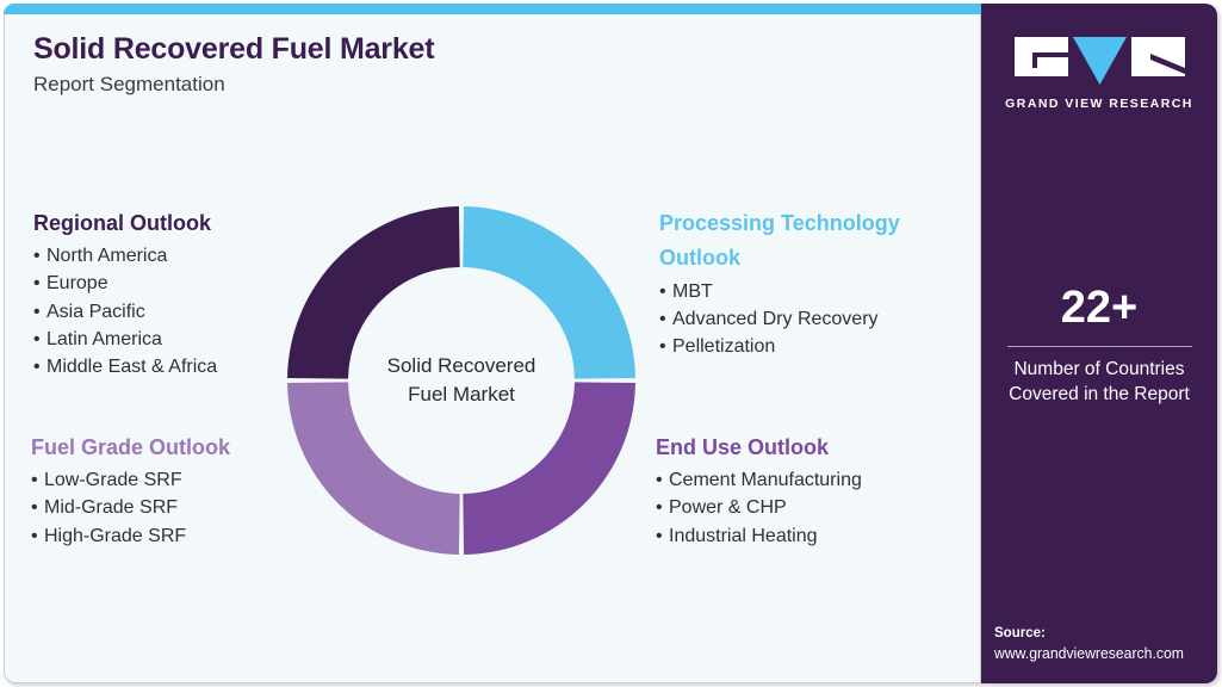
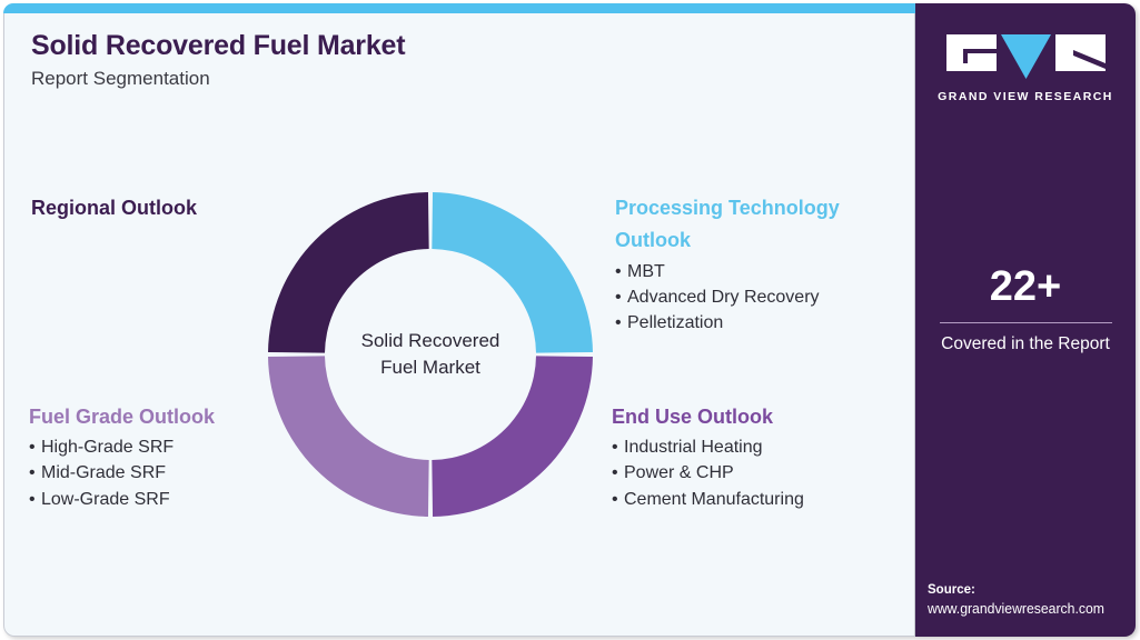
  Solid Recovered Fuel Market
  Report Segmentation
  Regional Outlook
- North America
- Europe
- Asia Pacific
- Latin America
- Middle East & Africa
  Fuel Grade Outlook
- Low-Grade SRF
+ High-Grade SRF
  Mid-Grade SRF
- High-Grade SRF
+ Low-Grade SRF
  Processing Technology Outlook
  MBT
  Advanced Dry Recovery
  Pelletization
  End Use Outlook
- Cement Manufacturing
+ Industrial Heating
  Power & CHP
- Industrial Heating
+ Cement Manufacturing
  Solid Recovered
  Fuel Market
  GRAND VIEW RESEARCH
  22+
- Number of Countries
  Covered in the Report
  Source:
  www.grandviewresearch.com
